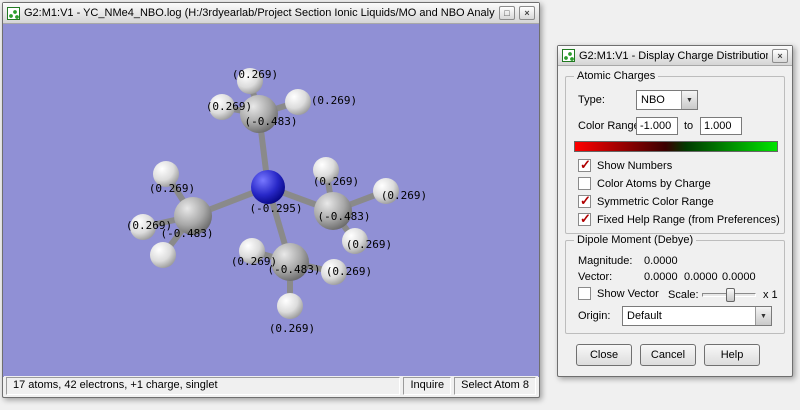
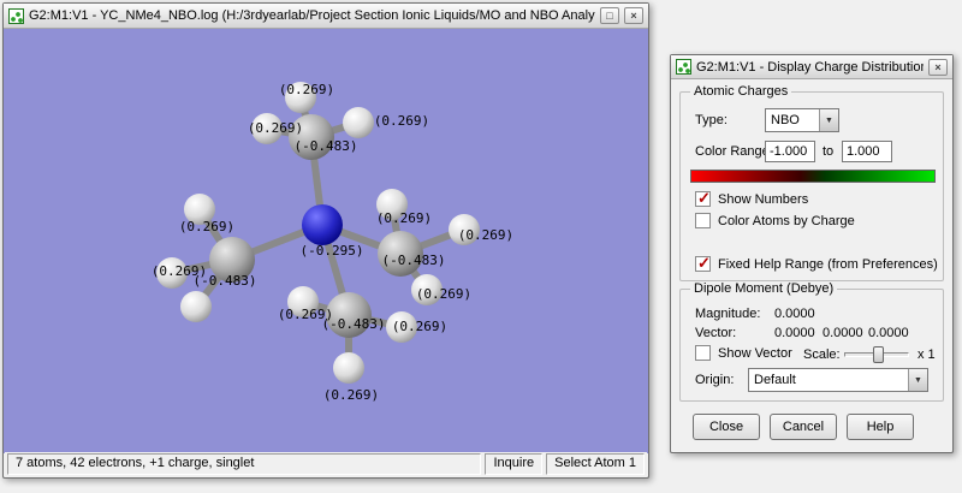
  G2:M1:V1 - YC_NMe4_NBO.log (H:/3rdyearlab/Project Section Ionic Liquids/MO and NBO Analy
  □
  ×
  (0.269)
  (0.269)
  (0.269)
  (-0.483)
  (0.269)
  (0.269)
  (0.269)
  (-0.295)
  (0.269)
  (-0.483)
  (-0.483)
  (0.269)
  (0.269)
  (-0.483)
  (0.269)
  (0.269)
- 17 atoms, 42 electrons, +1 charge, singlet
+ 7 atoms, 42 electrons, +1 charge, singlet
  Inquire
- Select Atom 8
+ Select Atom 1
  G2:M1:V1 - Display Charge Distributio
  ×
  Atomic Charges
  Type:
  NBO
  Color Rang
  -1.000
  to
  1.000
  Show Numbers
  Color Atoms by Charge
- Symmetric Color Range
  Fixed Help Range (from Preferences)
  Dipole Moment (Debye)
  Magnitude:
  0.0000
  Vector:
  0.0000
  0.0000
  0.0000
  Show Vector
  Scale:
  x 1
  Origin:
  Default
  Close
  Cancel
  Help
